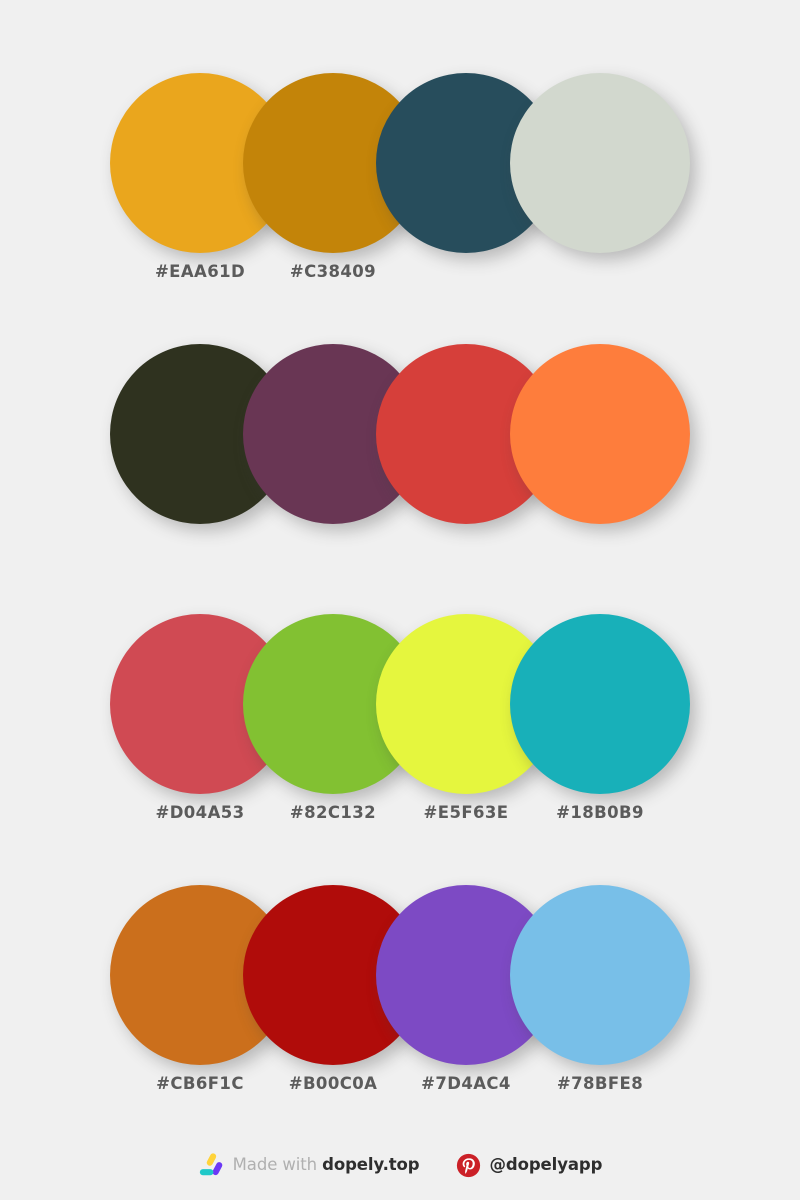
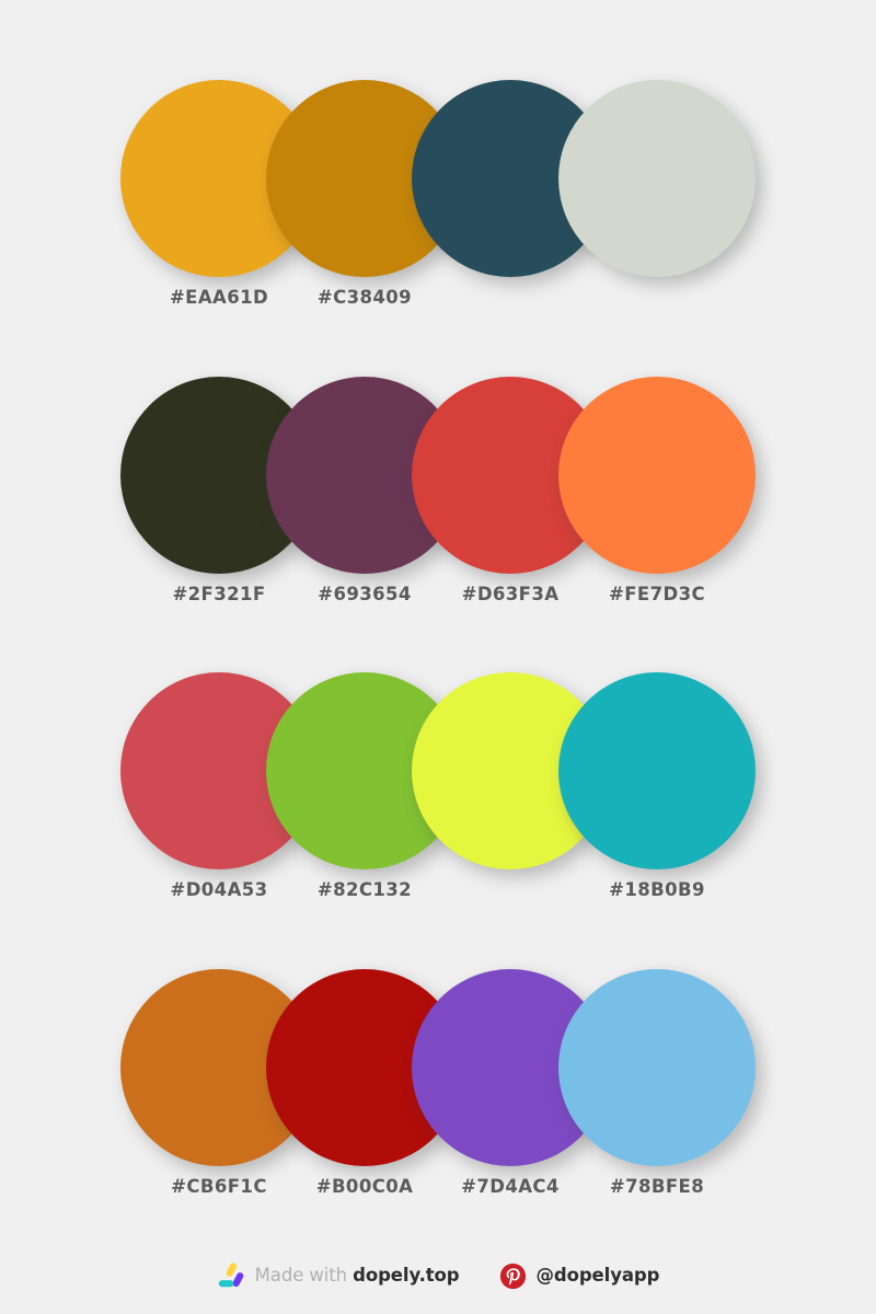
  #EAA61D
  #C38409
+ #2F321F
+ #693654
+ #D63F3A
+ #FE7D3C
  #D04A53
  #82C132
- #E5F63E
  #18B0B9
  #CB6F1C
  #B00C0A
  #7D4AC4
  #78BFE8
  Made with dopely.top
  @dopelyapp
